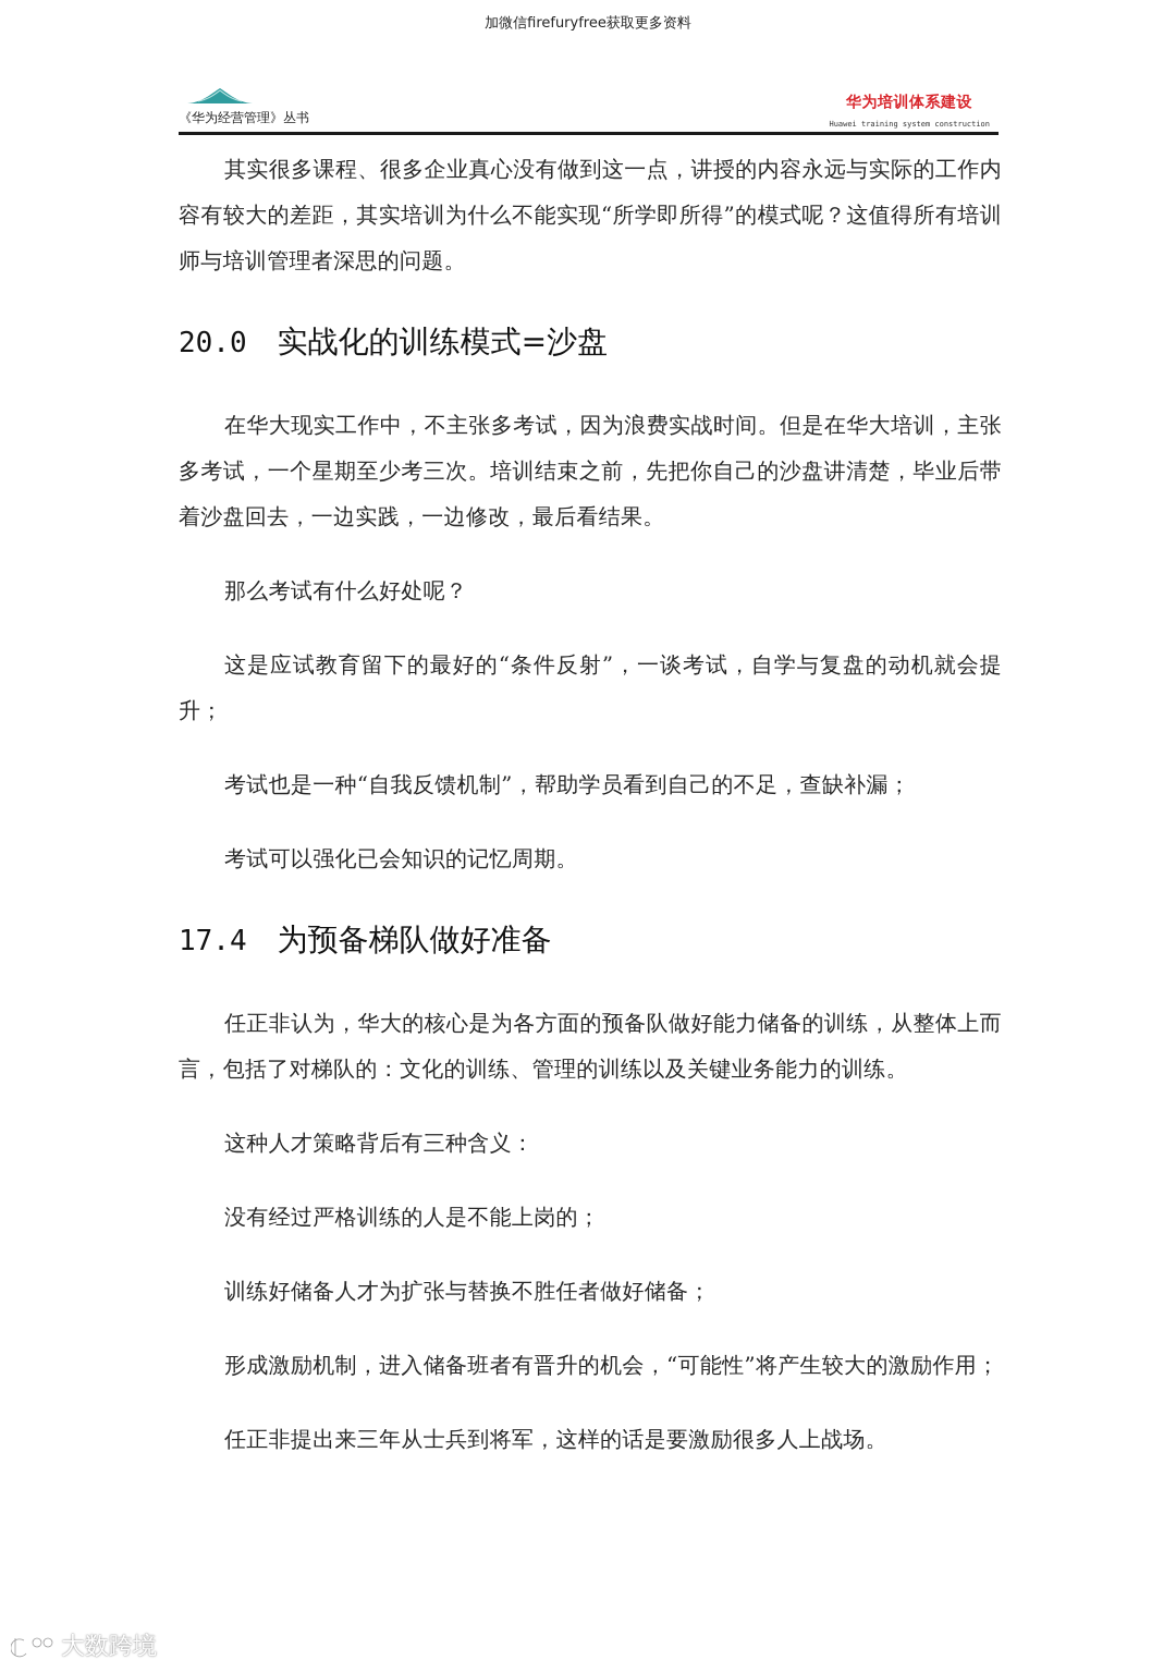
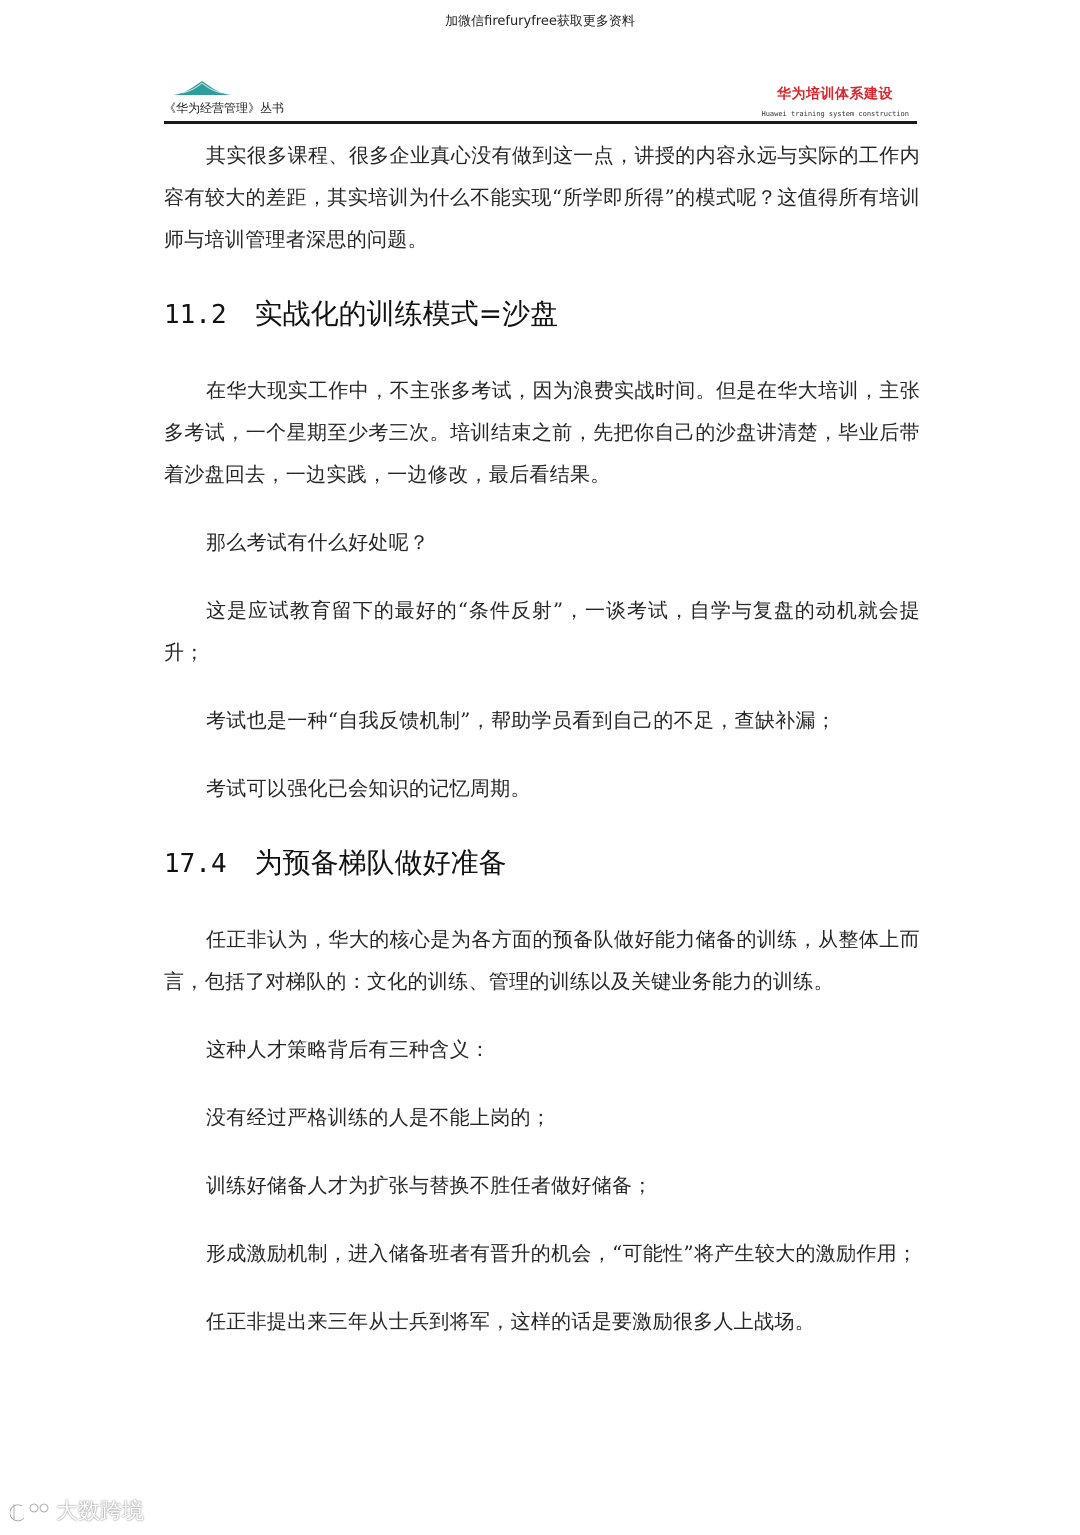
  加微信firefuryfree获取更多资料
  《华为经营管理》丛书
  华为培训体系建设
  Huawei training system construction
  其实很多课程、很多企业真心没有做到这一点，讲授的内容永远与实际的工作内容有较大的差距，其实培训为什么不能实现“所学即所得”的模式呢？这值得所有培训师与培训管理者深思的问题。
- 20.0 实战化的训练模式=沙盘
+ 11.2 实战化的训练模式=沙盘
  在华大现实工作中，不主张多考试，因为浪费实战时间。但是在华大培训，主张多考试，一个星期至少考三次。培训结束之前，先把你自己的沙盘讲清楚，毕业后带着沙盘回去，一边实践，一边修改，最后看结果。
  那么考试有什么好处呢？
  这是应试教育留下的最好的“条件反射”，一谈考试，自学与复盘的动机就会提升；
  考试也是一种“自我反馈机制”，帮助学员看到自己的不足，查缺补漏；
  考试可以强化已会知识的记忆周期。
  17.4 为预备梯队做好准备
  任正非认为，华大的核心是为各方面的预备队做好能力储备的训练，从整体上而言，包括了对梯队的：文化的训练、管理的训练以及关键业务能力的训练。
  这种人才策略背后有三种含义：
  没有经过严格训练的人是不能上岗的；
  训练好储备人才为扩张与替换不胜任者做好储备；
  形成激励机制，进入储备班者有晋升的机会，“可能性”将产生较大的激励作用；
  任正非提出来三年从士兵到将军，这样的话是要激励很多人上战场。
  大数跨境
